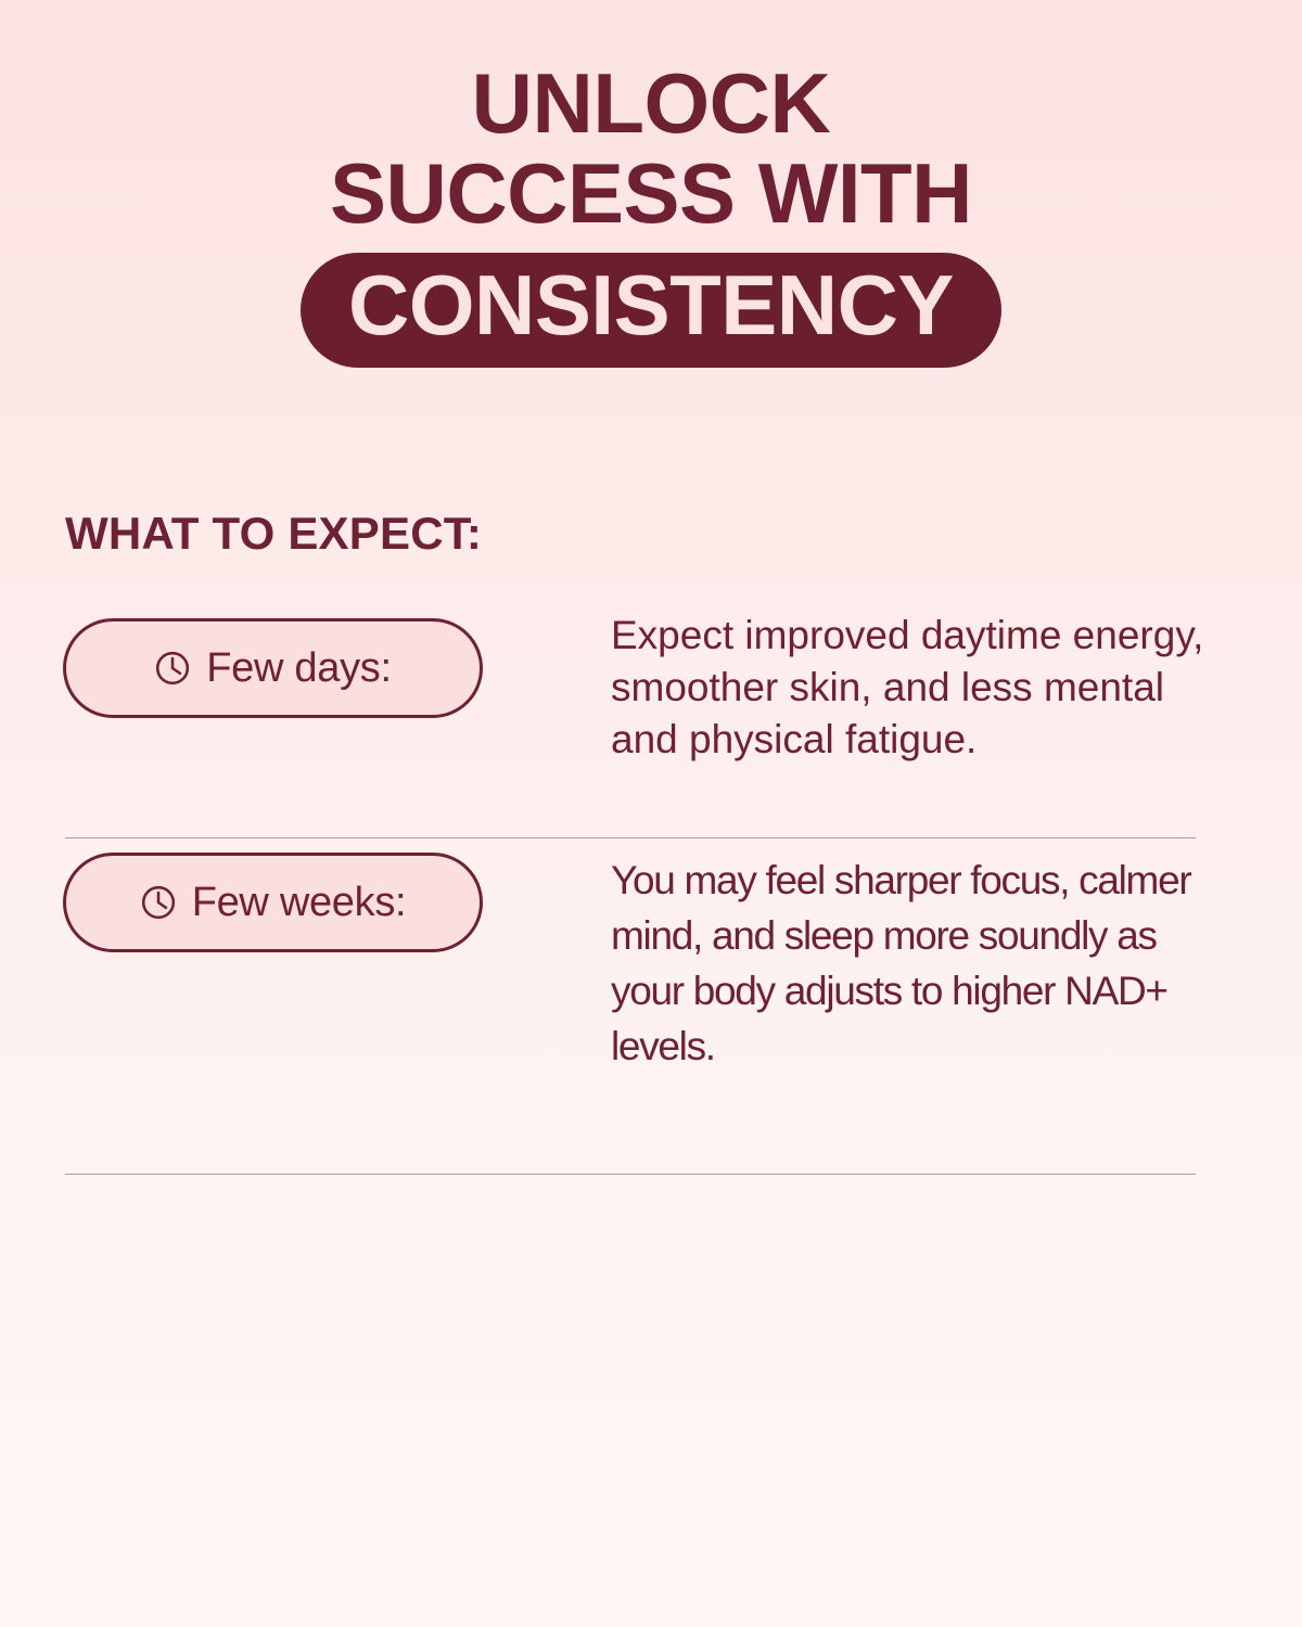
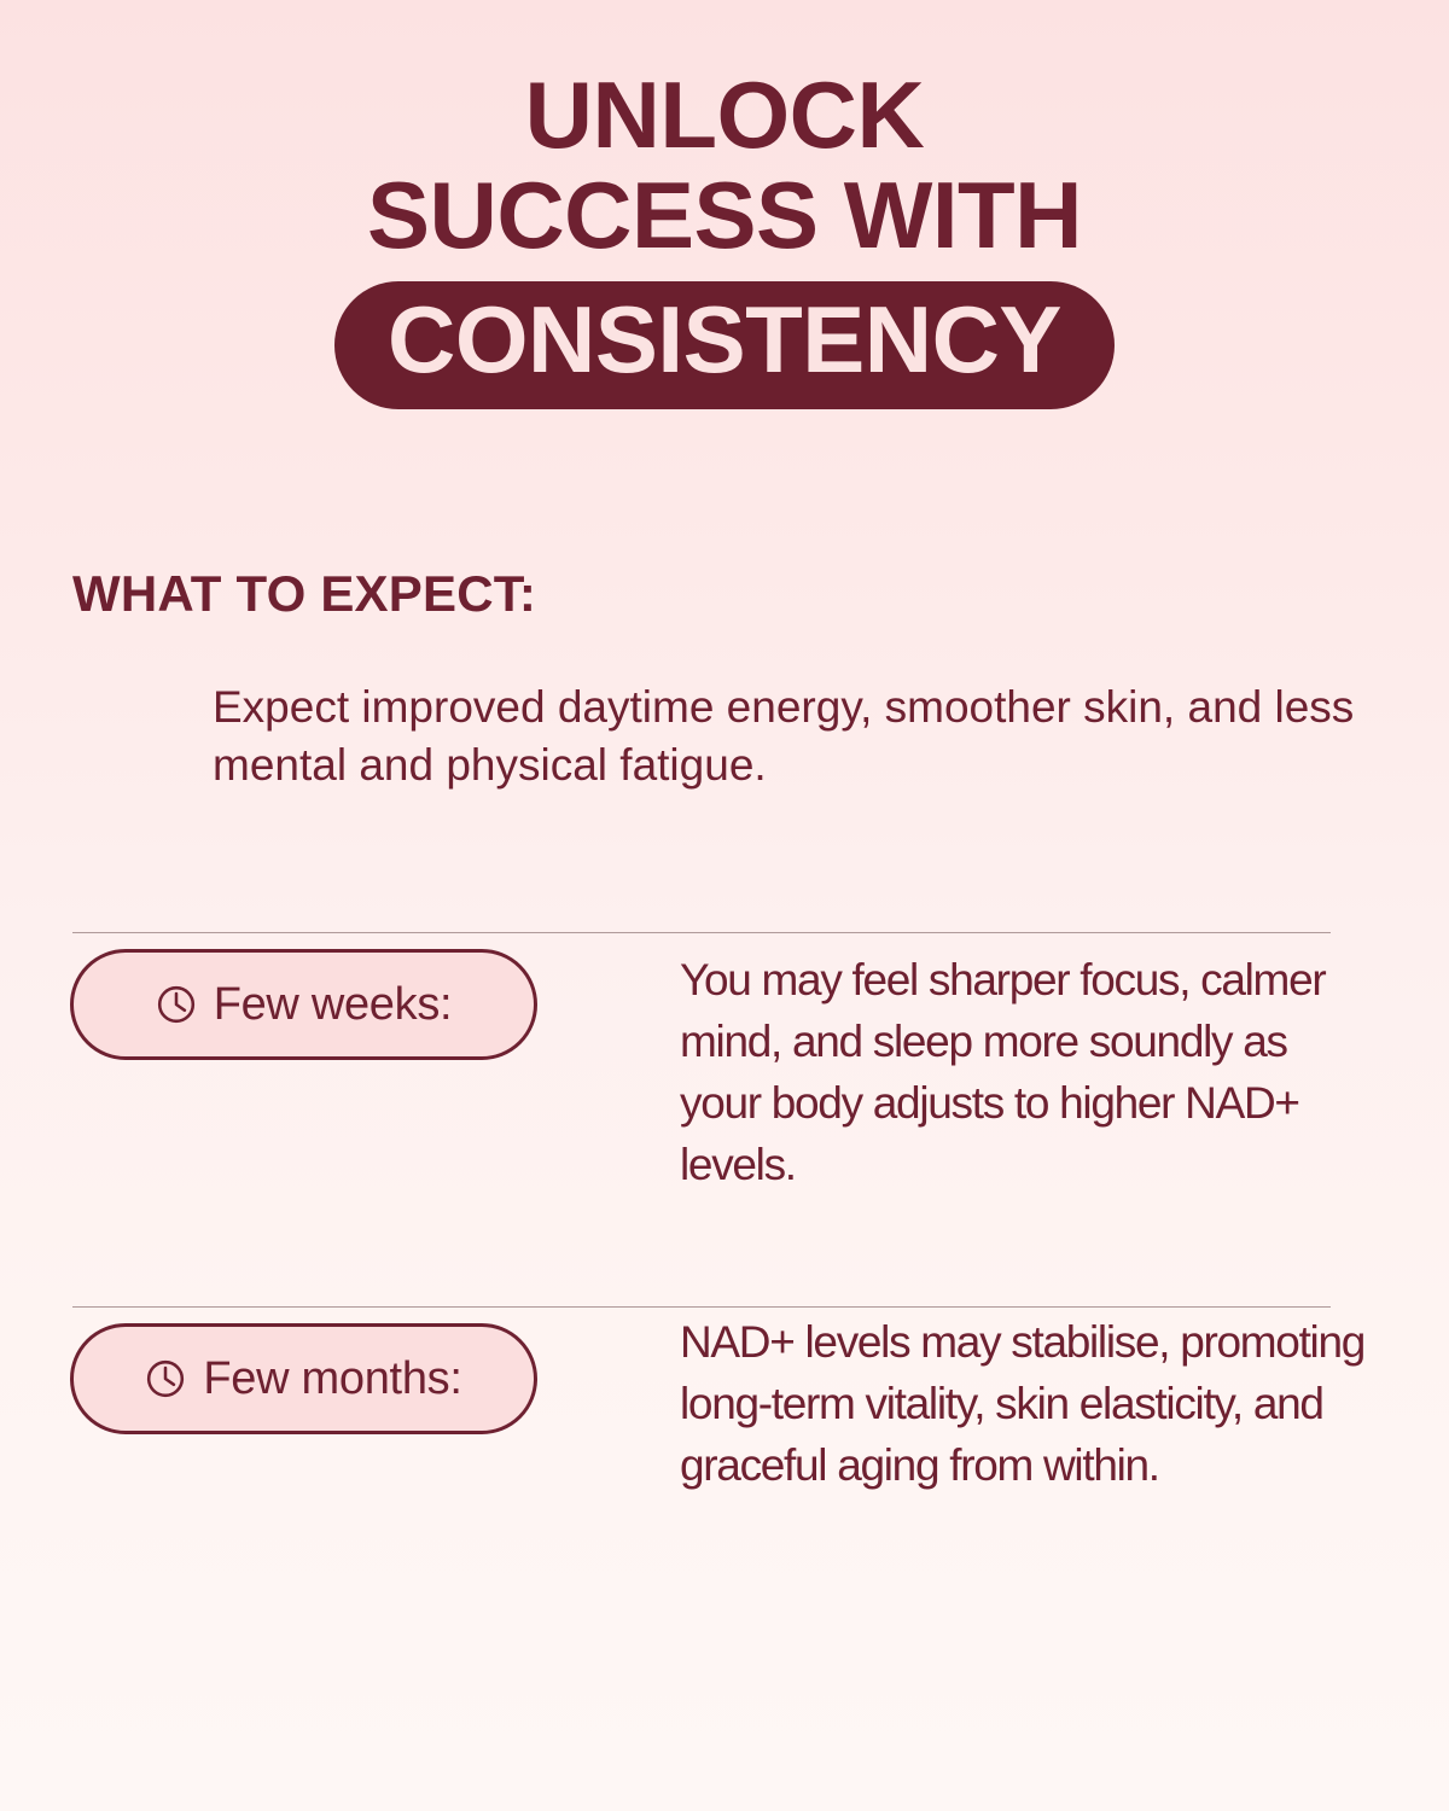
  UNLOCK
  SUCCESS WITH
  CONSISTENCY
  WHAT TO EXPECT:
- Few days:
  Expect improved daytime energy, smoother skin, and less mental and physical fatigue.
  Few weeks:
  You may feel sharper focus, calmer mind, and sleep more soundly as your body adjusts to higher NAD+ levels.
+ Few months:
+ NAD+ levels may stabilise, promoting long-term vitality, skin elasticity, and graceful aging from within.
